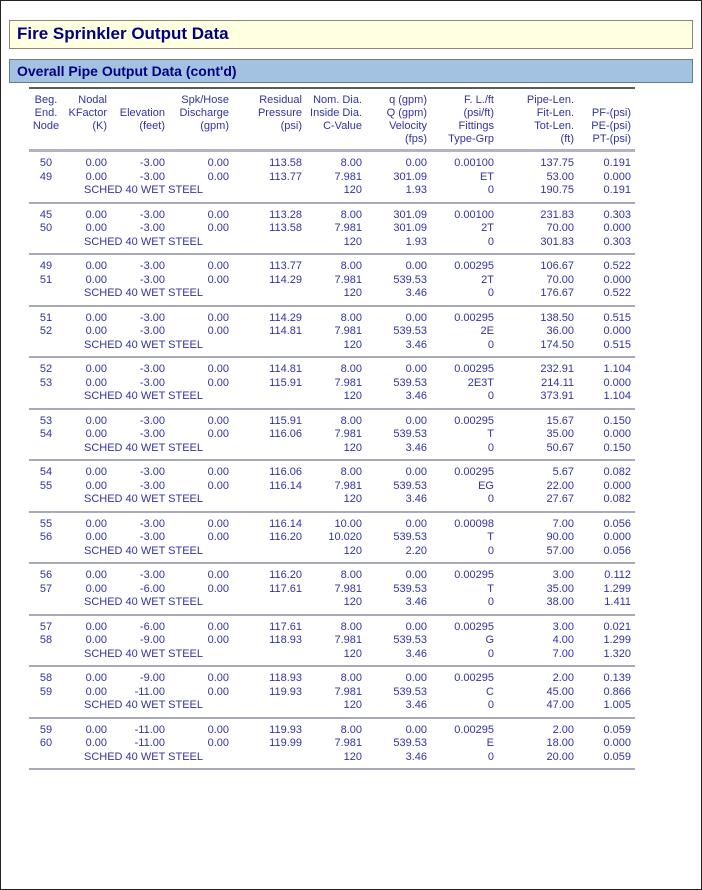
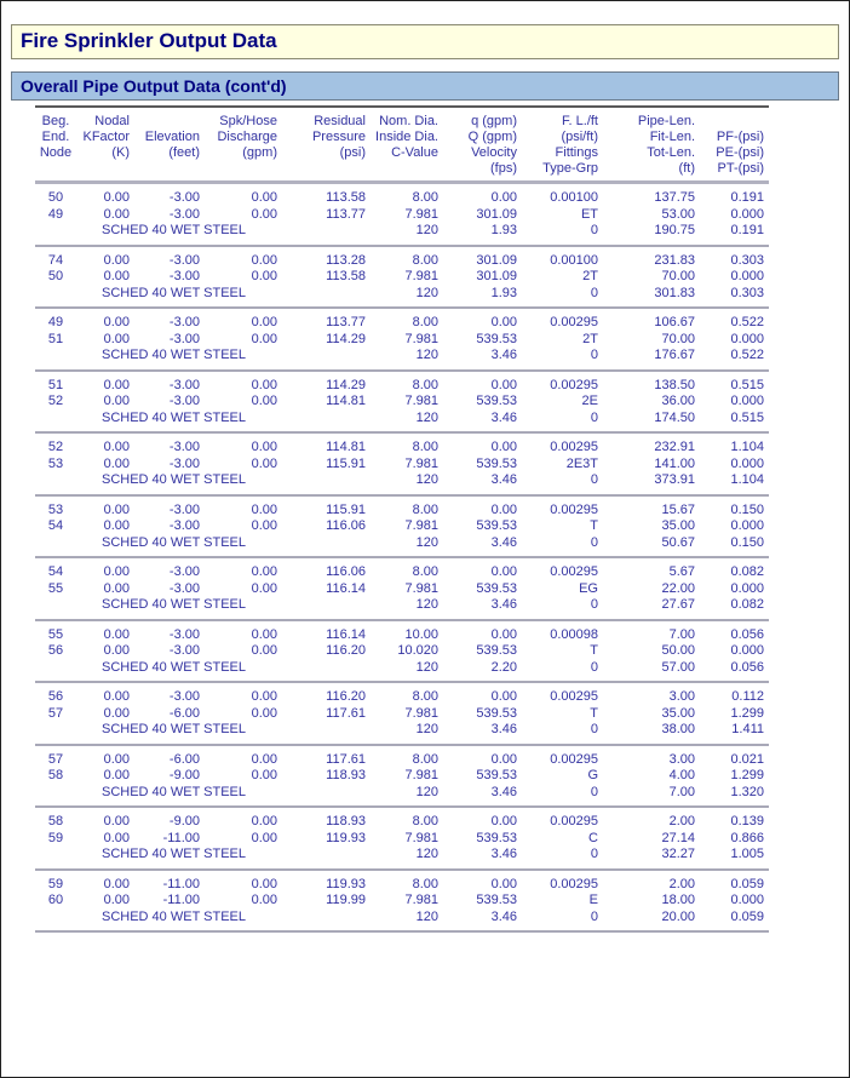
  Fire Sprinkler Output Data
  Overall Pipe Output Data (cont'd)
  Beg. End. Node	Nodal KFactor (K)	Elevation (feet)	Spk/Hose Discharge (gpm)	Residual Pressure (psi)	Nom. Dia. Inside Dia. C-Value	q (gpm) Q (gpm) Velocity (fps)	F. L./ft (psi/ft) Fittings Type-Grp	Pipe-Len. Fit-Len. Tot-Len. (ft)	PF-(psi) PE-(psi) PT-(psi)
  50	0.00	-3.00	0.00	113.58	8.00	0.00	0.00100	137.75	0.191
  49	0.00	-3.00	0.00	113.77	7.981	301.09	ET	53.00	0.000
  SCHED 40 WET STEEL	120	1.93	0	190.75	0.191
- 45	0.00	-3.00	0.00	113.28	8.00	301.09	0.00100	231.83	0.303
+ 74	0.00	-3.00	0.00	113.28	8.00	301.09	0.00100	231.83	0.303
  50	0.00	-3.00	0.00	113.58	7.981	301.09	2T	70.00	0.000
  SCHED 40 WET STEEL	120	1.93	0	301.83	0.303
  49	0.00	-3.00	0.00	113.77	8.00	0.00	0.00295	106.67	0.522
  51	0.00	-3.00	0.00	114.29	7.981	539.53	2T	70.00	0.000
  SCHED 40 WET STEEL	120	3.46	0	176.67	0.522
  51	0.00	-3.00	0.00	114.29	8.00	0.00	0.00295	138.50	0.515
  52	0.00	-3.00	0.00	114.81	7.981	539.53	2E	36.00	0.000
  SCHED 40 WET STEEL	120	3.46	0	174.50	0.515
  52	0.00	-3.00	0.00	114.81	8.00	0.00	0.00295	232.91	1.104
- 53	0.00	-3.00	0.00	115.91	7.981	539.53	2E3T	214.11	0.000
+ 53	0.00	-3.00	0.00	115.91	7.981	539.53	2E3T	141.00	0.000
  SCHED 40 WET STEEL	120	3.46	0	373.91	1.104
  53	0.00	-3.00	0.00	115.91	8.00	0.00	0.00295	15.67	0.150
  54	0.00	-3.00	0.00	116.06	7.981	539.53	T	35.00	0.000
  SCHED 40 WET STEEL	120	3.46	0	50.67	0.150
  54	0.00	-3.00	0.00	116.06	8.00	0.00	0.00295	5.67	0.082
  55	0.00	-3.00	0.00	116.14	7.981	539.53	EG	22.00	0.000
  SCHED 40 WET STEEL	120	3.46	0	27.67	0.082
  55	0.00	-3.00	0.00	116.14	10.00	0.00	0.00098	7.00	0.056
- 56	0.00	-3.00	0.00	116.20	10.020	539.53	T	90.00	0.000
+ 56	0.00	-3.00	0.00	116.20	10.020	539.53	T	50.00	0.000
  SCHED 40 WET STEEL	120	2.20	0	57.00	0.056
  56	0.00	-3.00	0.00	116.20	8.00	0.00	0.00295	3.00	0.112
  57	0.00	-6.00	0.00	117.61	7.981	539.53	T	35.00	1.299
  SCHED 40 WET STEEL	120	3.46	0	38.00	1.411
  57	0.00	-6.00	0.00	117.61	8.00	0.00	0.00295	3.00	0.021
  58	0.00	-9.00	0.00	118.93	7.981	539.53	G	4.00	1.299
  SCHED 40 WET STEEL	120	3.46	0	7.00	1.320
  58	0.00	-9.00	0.00	118.93	8.00	0.00	0.00295	2.00	0.139
- 59	0.00	-11.00	0.00	119.93	7.981	539.53	C	45.00	0.866
+ 59	0.00	-11.00	0.00	119.93	7.981	539.53	C	27.14	0.866
- SCHED 40 WET STEEL	120	3.46	0	47.00	1.005
+ SCHED 40 WET STEEL	120	3.46	0	32.27	1.005
  59	0.00	-11.00	0.00	119.93	8.00	0.00	0.00295	2.00	0.059
  60	0.00	-11.00	0.00	119.99	7.981	539.53	E	18.00	0.000
  SCHED 40 WET STEEL	120	3.46	0	20.00	0.059
